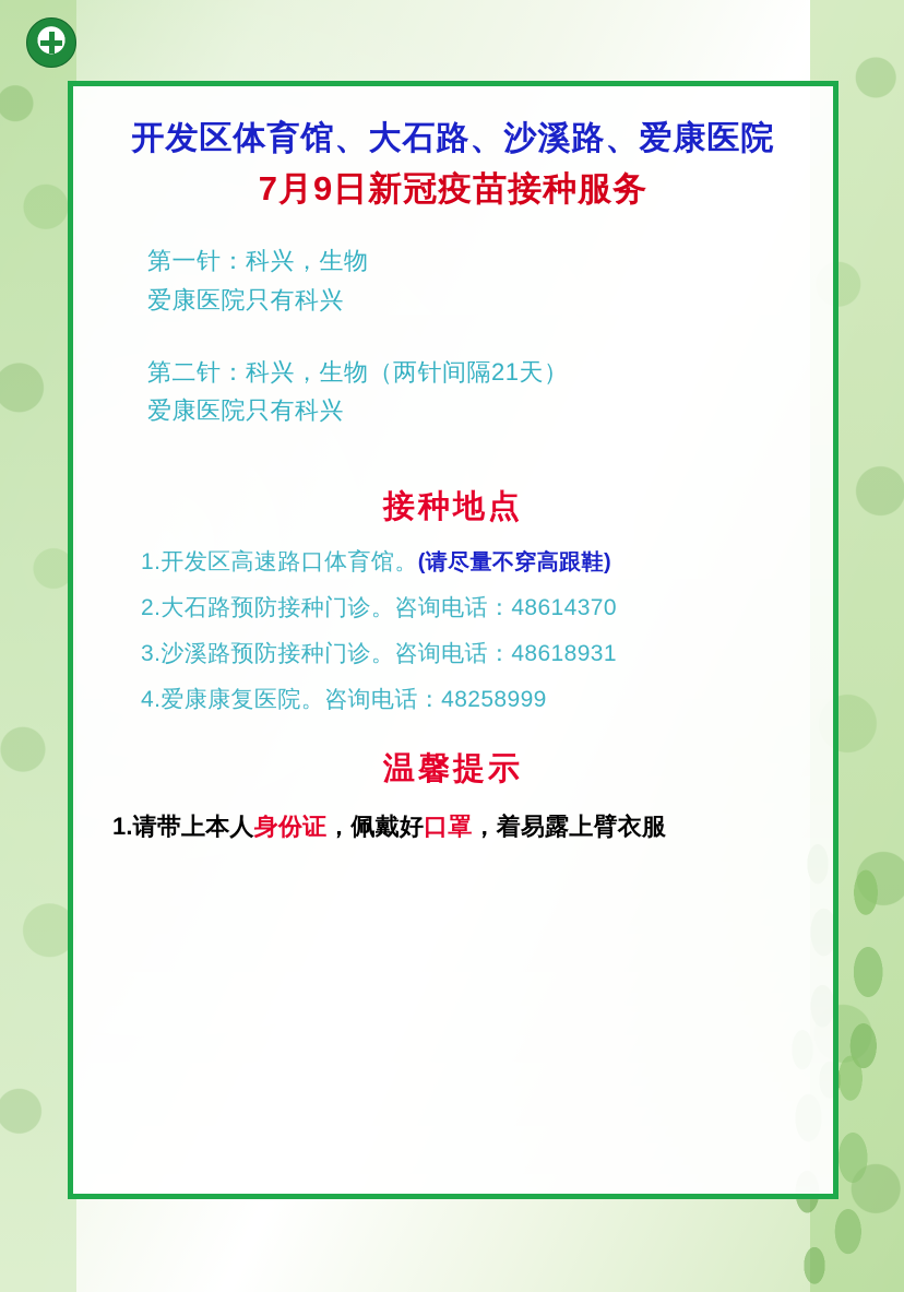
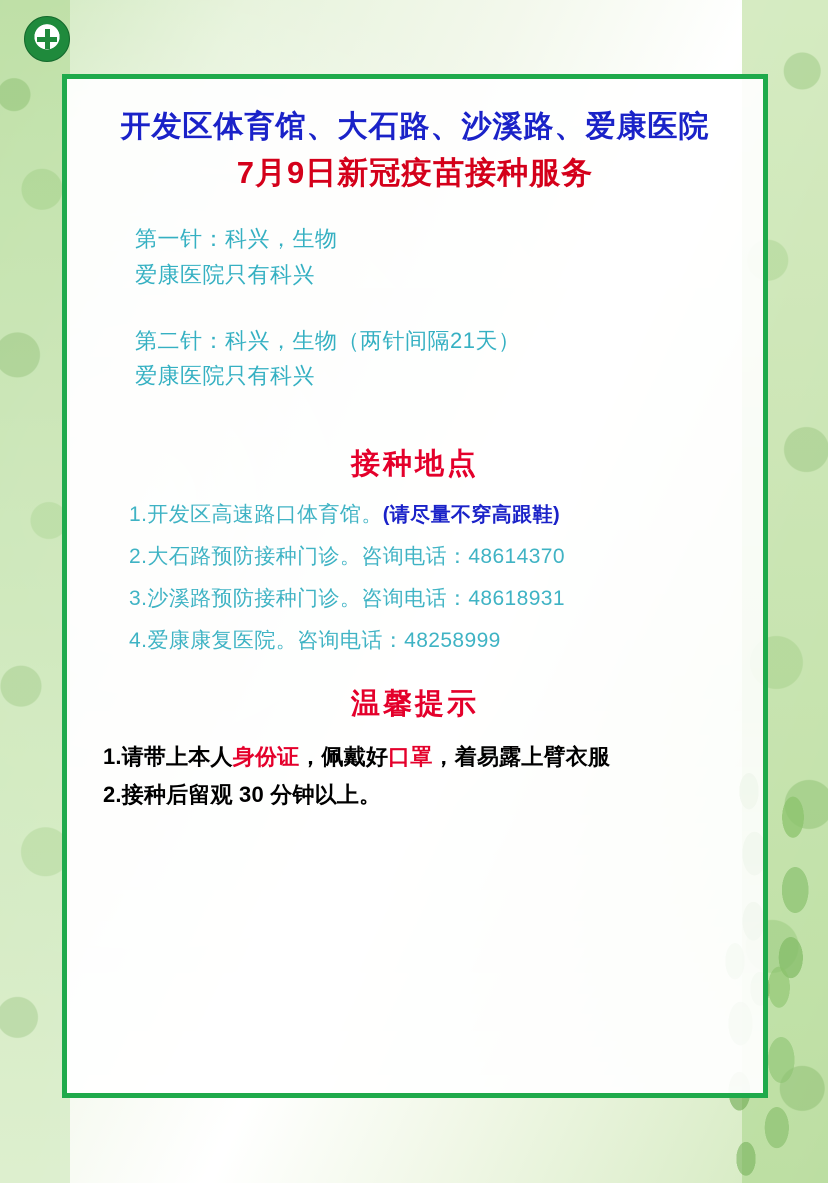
  开发区体育馆、大石路、沙溪路、爱康医院
  7月9日新冠疫苗接种服务
  第一针：科兴，生物
  爱康医院只有科兴
  第二针：科兴，生物（两针间隔21天）
  爱康医院只有科兴
  接种地点
  1.开发区高速路口体育馆。(请尽量不穿高跟鞋)
  2.大石路预防接种门诊。咨询电话：48614370
  3.沙溪路预防接种门诊。咨询电话：48618931
  4.爱康康复医院。咨询电话：48258999
  温馨提示
  1.请带上本人身份证，佩戴好口罩，着易露上臂衣服
+ 2.接种后留观 30 分钟以上。
